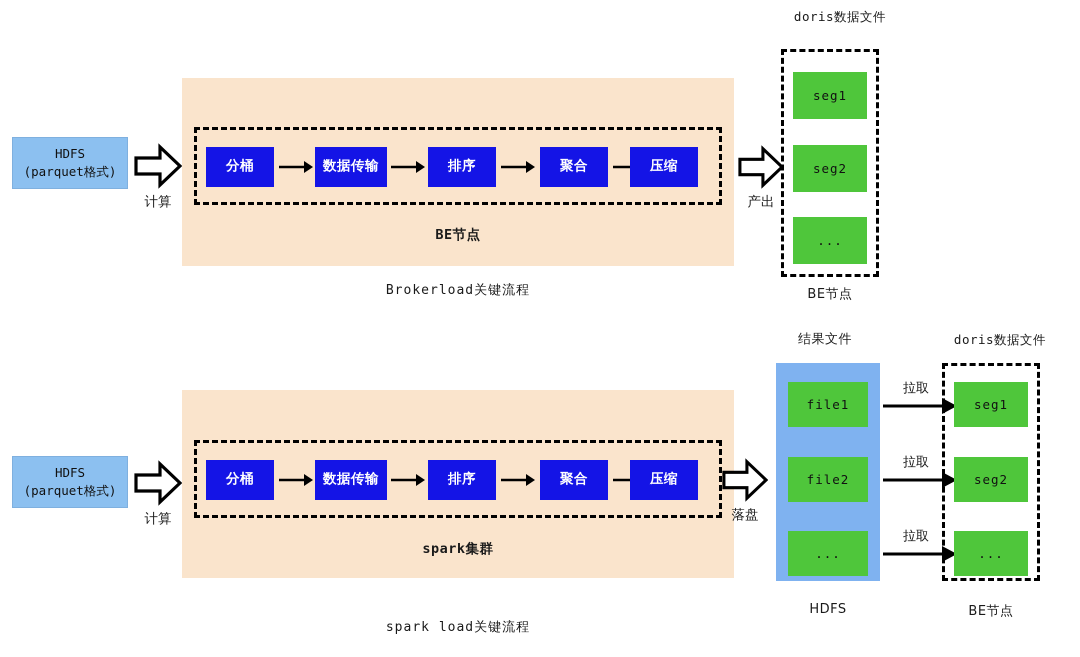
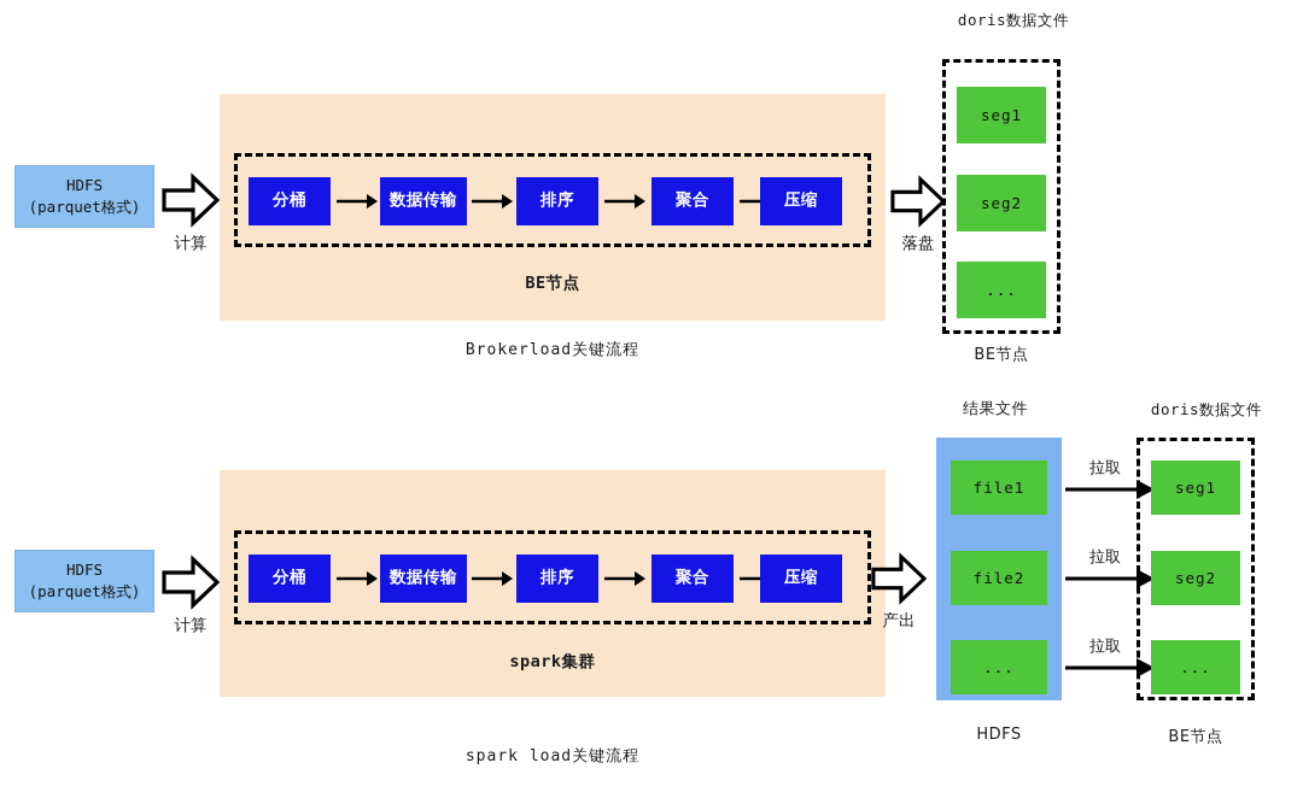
  HDFS
  (parquet格式)
  计算
  分桶
  数据传输
  排序
  聚合
  压缩
  BE节点
  Brokerload关键流程
- 产出
+ 落盘
  doris数据文件
  seg1
  seg2
  ...
  BE节点
  HDFS
  (parquet格式)
  计算
  分桶
  数据传输
  排序
  聚合
  压缩
  spark集群
  spark load关键流程
- 落盘
+ 产出
  结果文件
  file1
  file2
  ...
  HDFS
  拉取
  拉取
  拉取
  doris数据文件
  seg1
  seg2
  ...
  BE节点
